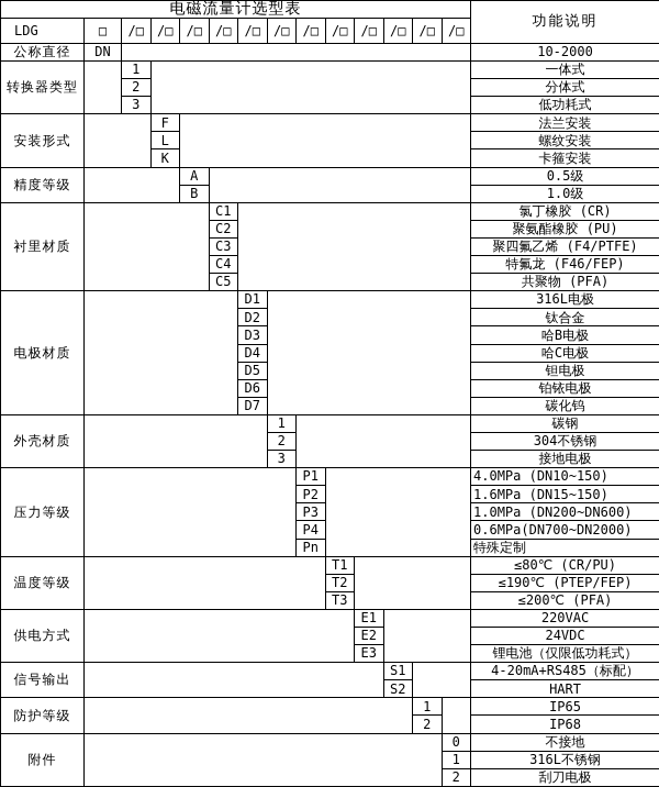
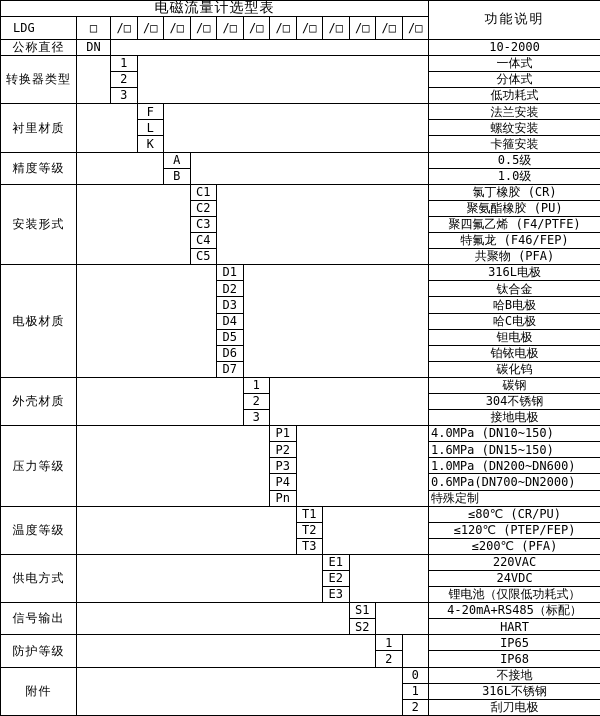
  电磁流量计选型表	功能说明
  LDG	□	/□	/□	/□	/□	/□	/□	/□	/□	/□	/□	/□	/□
  公称直径	DN		10-2000
  转换器类型		1		一体式
  2	分体式
  3	低功耗式
- 安装形式		F		法兰安装
+ 衬里材质		F		法兰安装
  L	螺纹安装
  K	卡箍安装
  精度等级		A		0.5级
  B	1.0级
- 衬里材质		C1		氯丁橡胶 (CR)
+ 安装形式		C1		氯丁橡胶 (CR)
  C2	聚氨酯橡胶 (PU)
  C3	聚四氟乙烯 (F4/PTFE)
  C4	特氟龙 (F46/FEP)
  C5	共聚物 (PFA)
  电极材质		D1		316L电极
  D2	钛合金
  D3	哈B电极
  D4	哈C电极
  D5	钽电极
  D6	铂铱电极
  D7	碳化钨
  外壳材质		1		碳钢
  2	304不锈钢
  3	接地电极
  压力等级		P1		4.0MPa (DN10~150)
  P2	1.6MPa (DN15~150)
  P3	1.0MPa (DN200~DN600)
  P4	0.6MPa(DN700~DN2000)
  Pn	特殊定制
  温度等级		T1		≤80℃ (CR/PU)
- T2	≤190℃ (PTEP/FEP)
+ T2	≤120℃ (PTEP/FEP)
  T3	≤200℃ (PFA)
  供电方式		E1		220VAC
  E2	24VDC
  E3	锂电池（仅限低功耗式）
  信号输出		S1		4-20mA+RS485（标配）
  S2	HART
  防护等级		1		IP65
  2	IP68
  附件		0	不接地
  1	316L不锈钢
  2	刮刀电极
